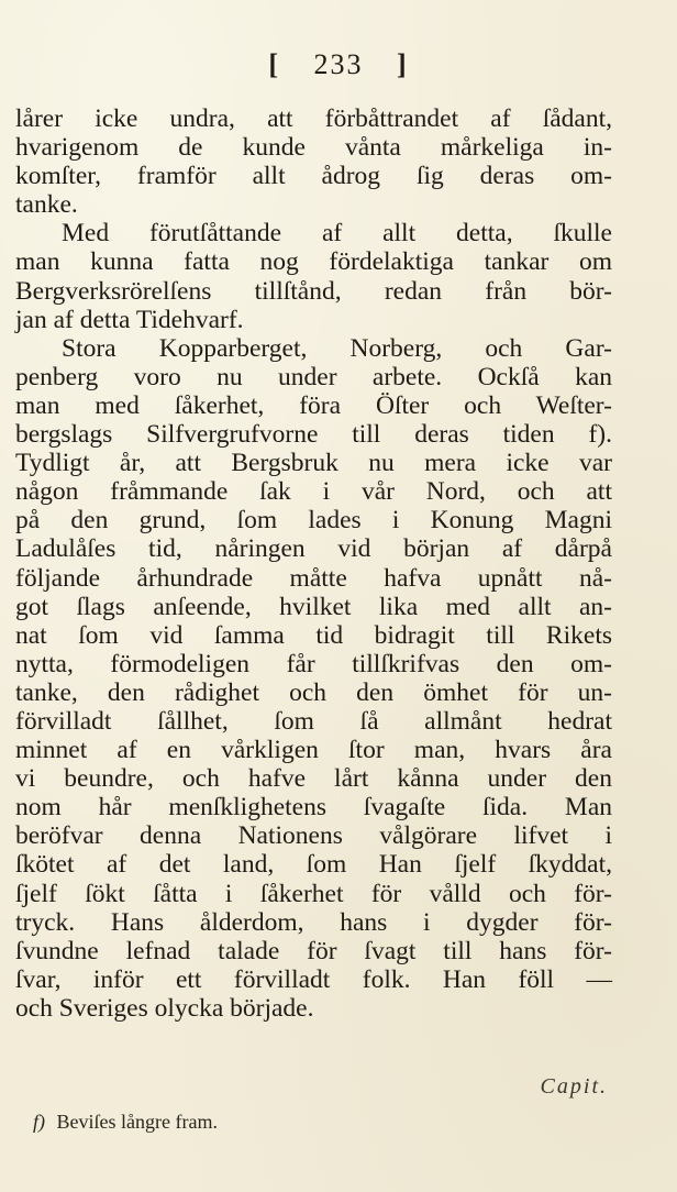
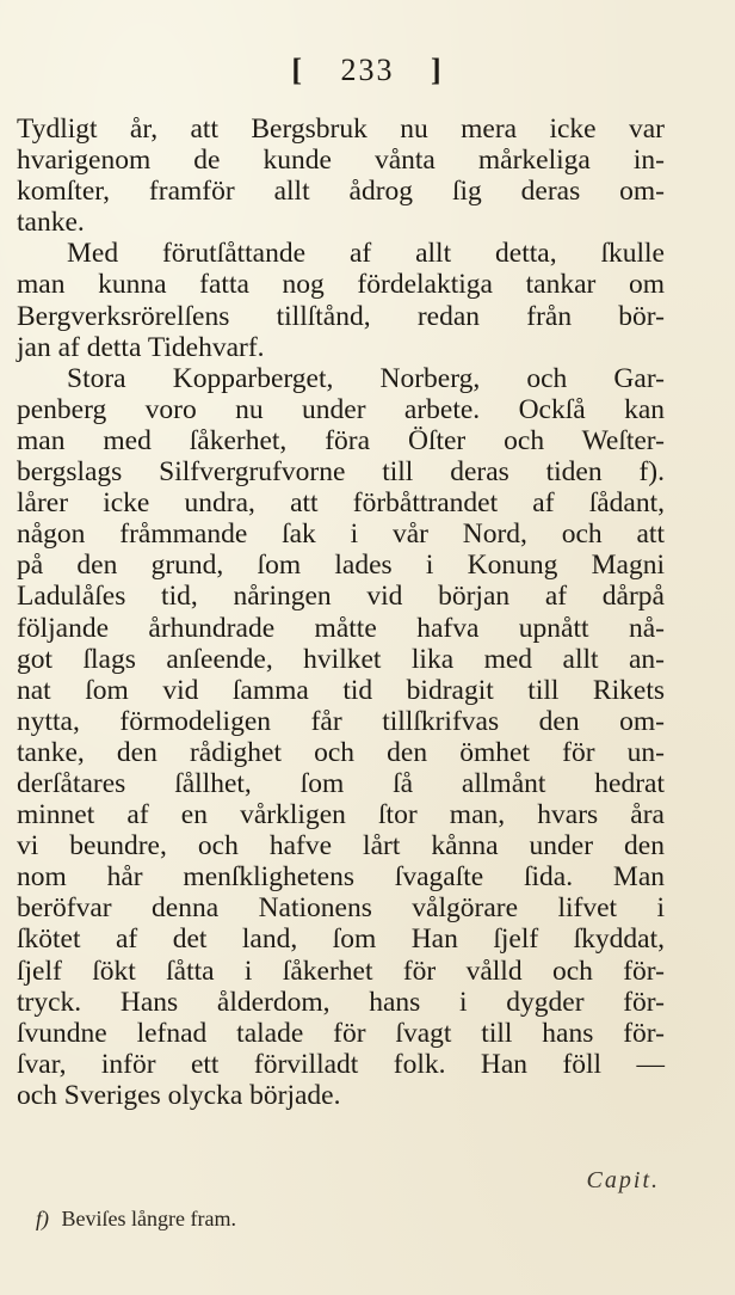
  [ 233 ]
- lårer icke undra, att förbåttrandet af ſådant,
+ Tydligt år, att Bergsbruk nu mera icke var
  hvarigenom de kunde vånta mårkeliga in-
  komſter, framför allt ådrog ſig deras om-
  tanke.
  Med förutſåttande af allt detta, ſkulle
  man kunna fatta nog fördelaktiga tankar om
  Bergverksrörelſens tillſtånd, redan från bör-
  jan af detta Tidehvarf.
  Stora Kopparberget, Norberg, och Gar-
  penberg voro nu under arbete. Ockſå kan
  man med ſåkerhet, föra Öſter och Weſter-
  bergslags Silfvergrufvorne till deras tiden f).
- Tydligt år, att Bergsbruk nu mera icke var
+ lårer icke undra, att förbåttrandet af ſådant,
  någon fråmmande ſak i vår Nord, och att
  på den grund, ſom lades i Konung Magni
  Ladulåſes tid, nåringen vid början af dårpå
  följande århundrade måtte hafva upnått nå-
  got ſlags anſeende, hvilket lika med allt an-
  nat ſom vid ſamma tid bidragit till Rikets
  nytta, förmodeligen får tillſkrifvas den om-
  tanke, den rådighet och den ömhet för un-
- förvilladt ſållhet, ſom ſå allmånt hedrat
+ derſåtares ſållhet, ſom ſå allmånt hedrat
  minnet af en vårkligen ſtor man, hvars åra
  vi beundre, och hafve lårt kånna under den
  nom hår menſklighetens ſvagaſte ſida. Man
  beröfvar denna Nationens vålgörare lifvet i
  ſkötet af det land, ſom Han ſjelf ſkyddat,
  ſjelf ſökt ſåtta i ſåkerhet för vålld och för-
  tryck. Hans ålderdom, hans i dygder för-
  ſvundne lefnad talade för ſvagt till hans för-
  ſvar, inför ett förvilladt folk. Han föll —
  och Sveriges olycka började.
  Capit.
  f) Beviſes långre fram.
